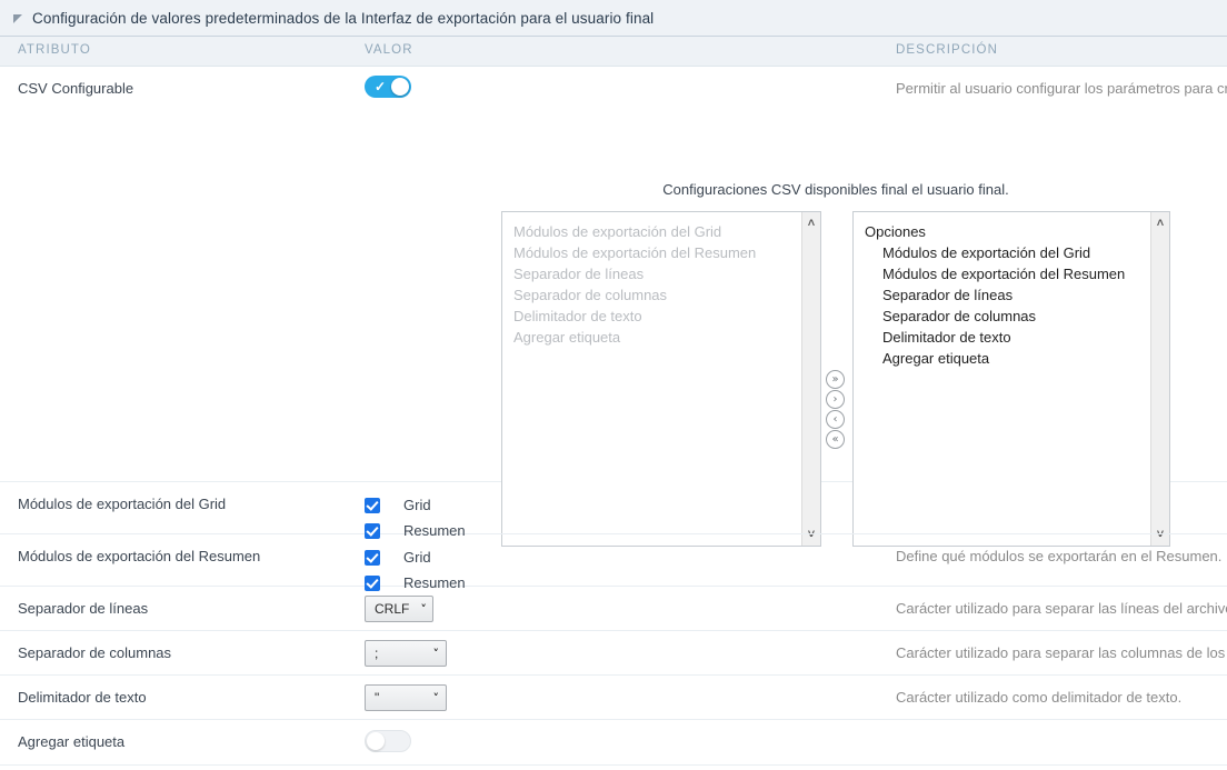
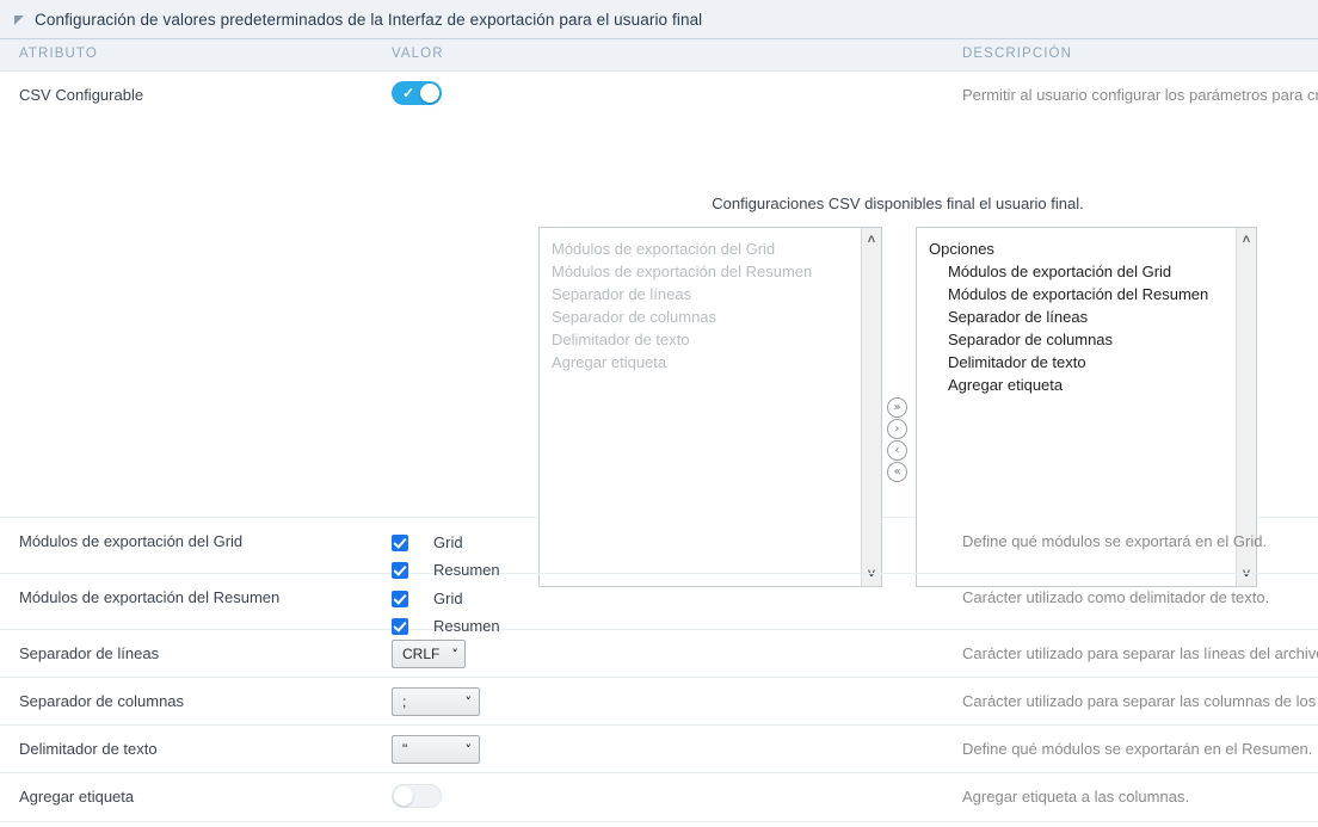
  Configuración de valores predeterminados de la Interfaz de exportación para el usuario final
  ATRIBUTO
  VALOR
  DESCRIPCIÓN
  CSV Configurable
  ✓
  Permitir al usuario configurar los parámetros para c
  Configuraciones CSV disponibles final el usuario final.
  Módulos de exportación del Grid
  Módulos de exportación del Resumen
  Separador de líneas
  Separador de columnas
  Delimitador de texto
  Agregar etiqueta
  ˄
  ˅
  »
  ›
  ‹
  «
  Opciones
  Módulos de exportación del Grid
  Módulos de exportación del Resumen
  Separador de líneas
  Separador de columnas
  Delimitador de texto
  Agregar etiqueta
  ˄
  ˅
  Módulos de exportación del Grid
  Grid
  Resumen
+ Define qué módulos se exportará en el Grid.
  Módulos de exportación del Resumen
  Grid
  Resumen
- Define qué módulos se exportarán en el Resumen.
+ Carácter utilizado como delimitador de texto.
  Separador de líneas
  CRLF
  ˅
  Carácter utilizado para separar las líneas del archiv
  Separador de columnas
  ;
  ˅
  Carácter utilizado para separar las columnas de los
  Delimitador de texto
  "
  ˅
- Carácter utilizado como delimitador de texto.
+ Define qué módulos se exportarán en el Resumen.
  Agregar etiqueta
+ Agregar etiqueta a las columnas.
